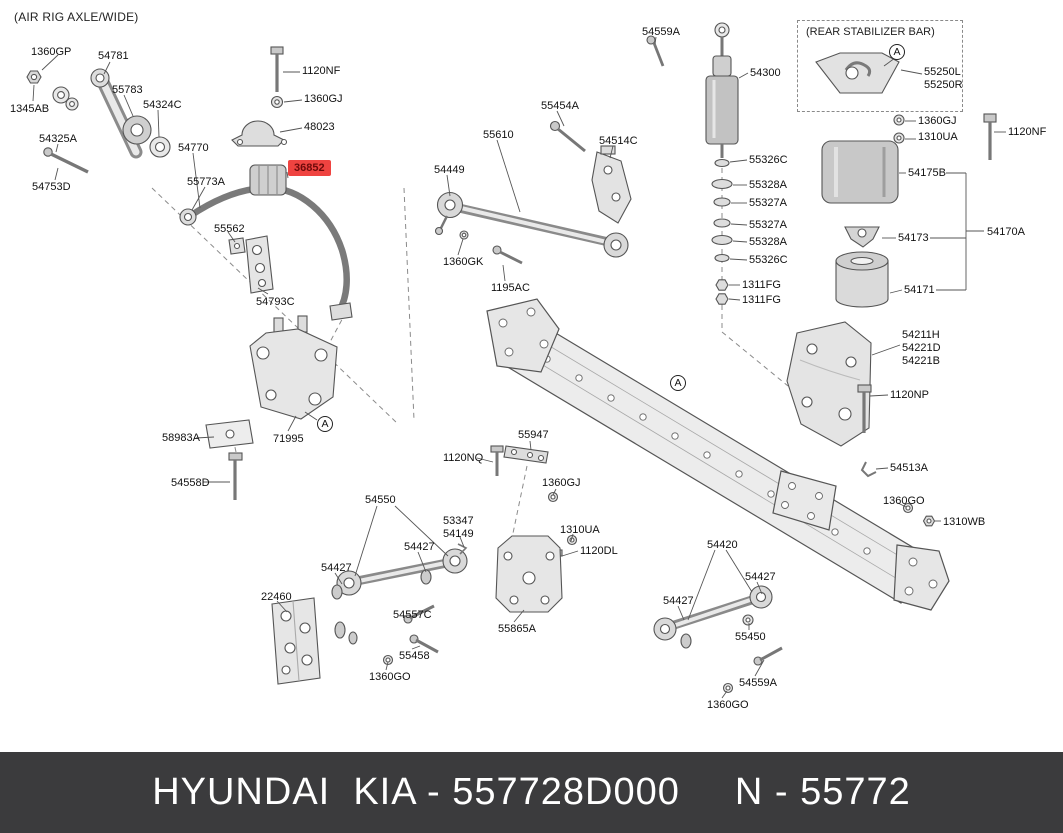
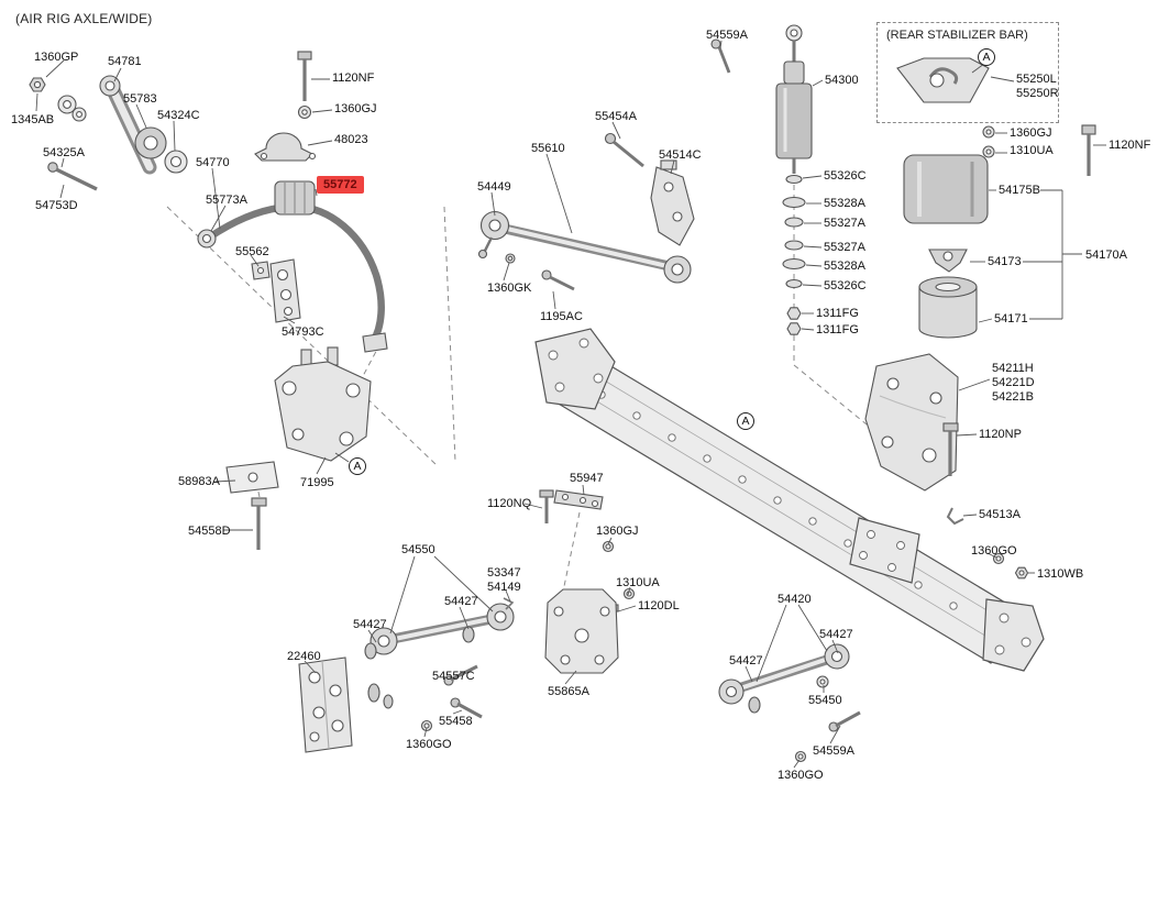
  (AIR RIG AXLE/WIDE)
  (REAR STABILIZER BAR)
  1360GP
  54781
  55783
  54324C
  1345AB
  54325A
  54753D
  54770
  55773A
  1120NF
  1360GJ
  48023
- 36852
+ 55772
  55562
  54793C
  55610
  54449
  1360GK
  1195AC
  55454A
  54514C
  54559A
  54300
  55250L
  55250R
  1360GJ
  1310UA
  1120NF
  55326C
  55328A
  55327A
  55327A
  55328A
  55326C
  1311FG
  1311FG
  54175B
  54173
  54170A
  54171
  54211H
  54221D
  54221B
  1120NP
  58983A
  71995
  54558D
  1120NQ
  55947
  1360GJ
  54550
  53347
  54149
  54427
  1310UA
  1120DL
  54427
  22460
  54557C
  55458
  1360GO
  55865A
  54420
  54427
  54427
  55450
  54559A
  1360GO
  54513A
  1360GO
  1310WB
  A
  A
  A
- HYUNDAI KIA - 557728D000
- N - 55772
